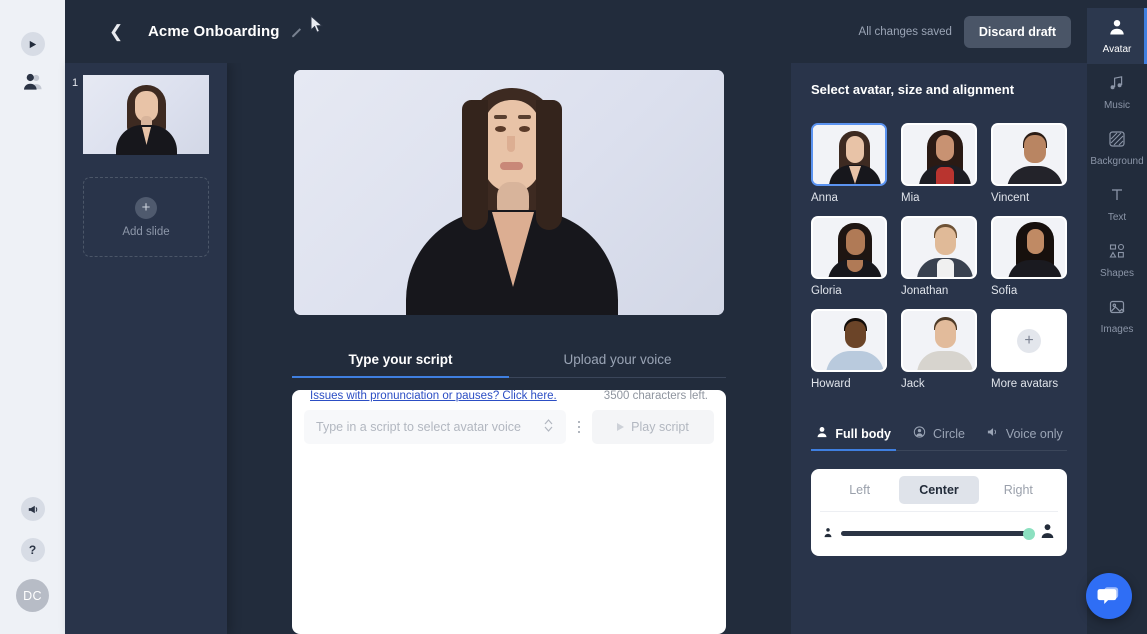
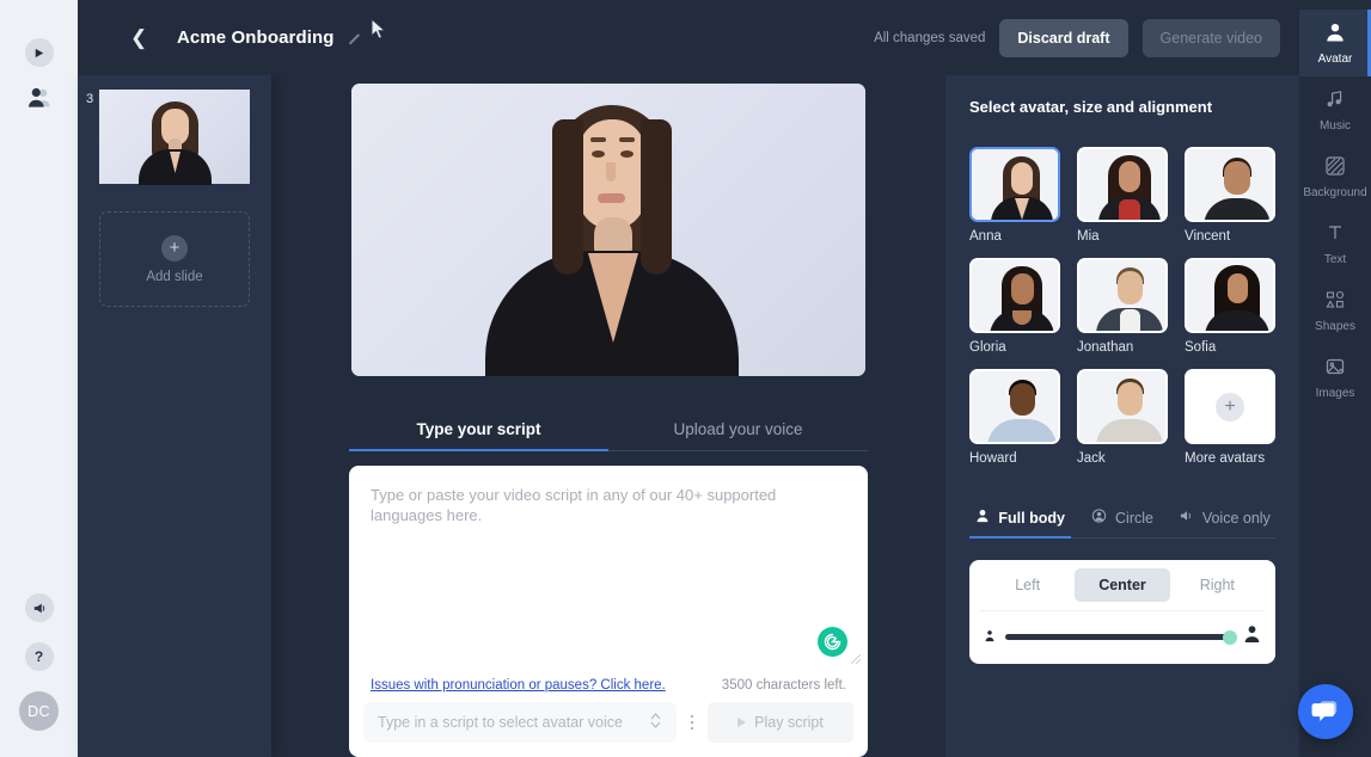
  ?
  DC
  ❮
  Acme Onboarding
  All changes saved
  Discard draft
+ Generate video
- 1
+ 3
  +
  Add slide
  Type your script
  Upload your voice
+ Type or paste your video script in any of our 40+ supported languages here.
  Issues with pronunciation or pauses? Click here.
  3500 characters left.
  Type in a script to select avatar voice
  Play script
  Select avatar, size and alignment
  Anna
  Mia
  Vincent
  Gloria
  Jonathan
  Sofia
  Howard
  Jack
  +
  More avatars
  Full body
  Circle
  Voice only
  Left
  Center
  Right
  Avatar
  Music
  Background
  Text
  Shapes
  Images
